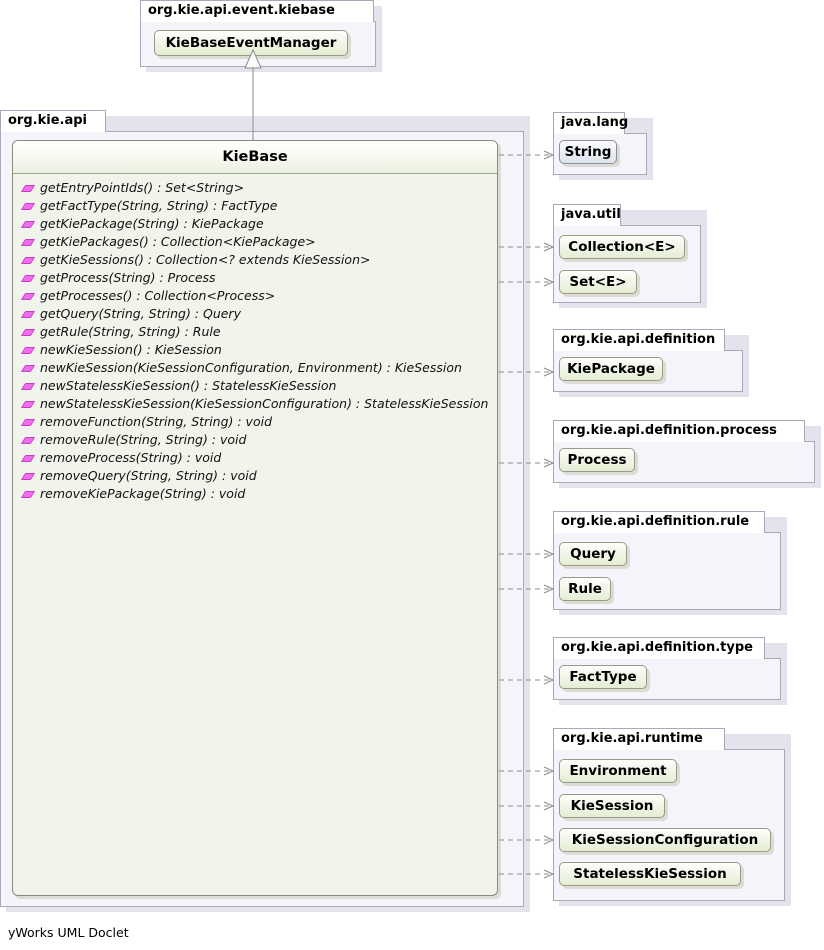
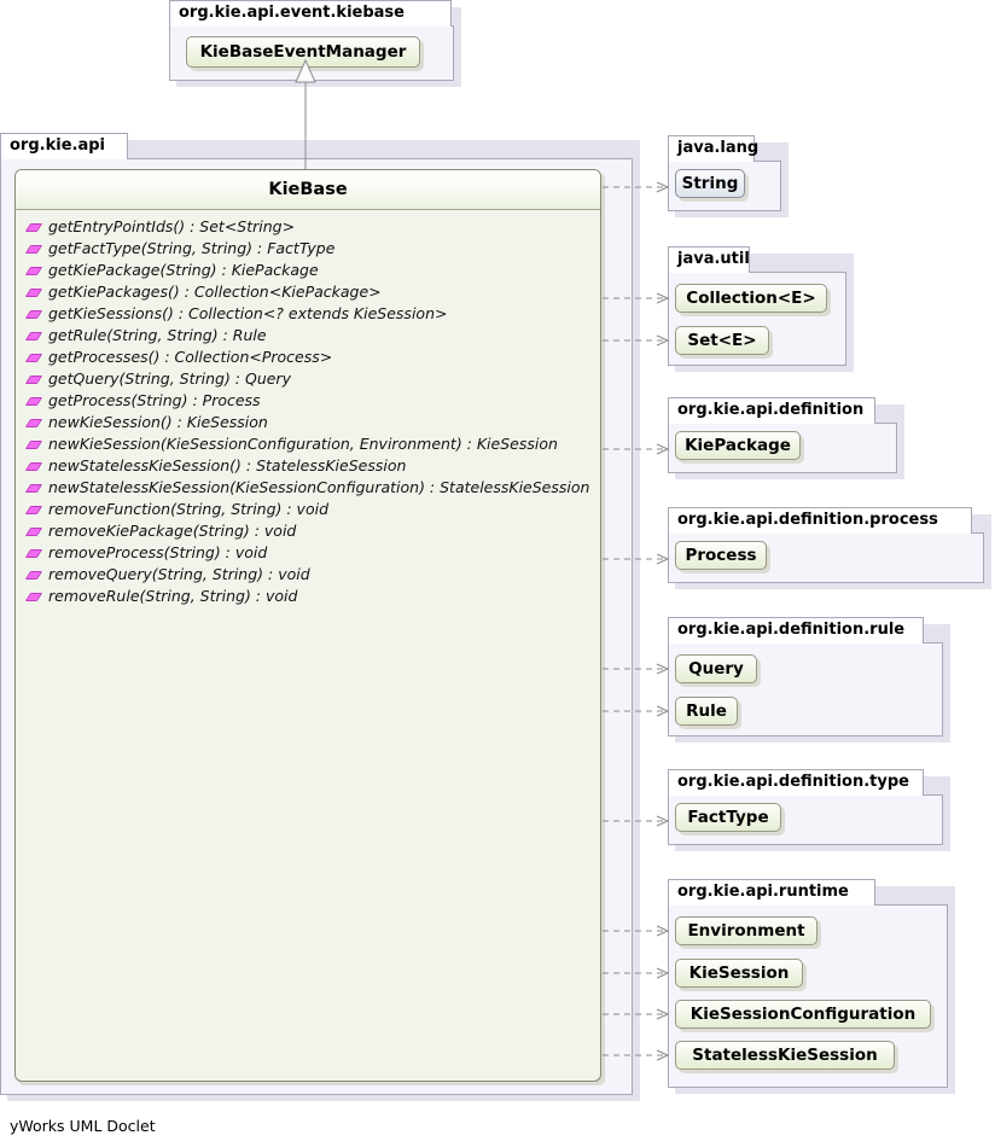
  org.kie.api.event.kiebase
  KieBaseEventManager
  org.kie.api
  KieBase
  getEntryPointIds() : Set<String>
  getFactType(String, String) : FactType
  getKiePackage(String) : KiePackage
  getKiePackages() : Collection<KiePackage>
  getKieSessions() : Collection<? extends KieSession>
- getProcess(String) : Process
+ getRule(String, String) : Rule
  getProcesses() : Collection<Process>
  getQuery(String, String) : Query
- getRule(String, String) : Rule
+ getProcess(String) : Process
  newKieSession() : KieSession
  newKieSession(KieSessionConfiguration, Environment) : KieSession
  newStatelessKieSession() : StatelessKieSession
  newStatelessKieSession(KieSessionConfiguration) : StatelessKieSession
  removeFunction(String, String) : void
- removeRule(String, String) : void
+ removeKiePackage(String) : void
  removeProcess(String) : void
  removeQuery(String, String) : void
- removeKiePackage(String) : void
+ removeRule(String, String) : void
  java.lang
  String
  java.util
  Collection<E>
  Set<E>
  org.kie.api.definition
  KiePackage
  org.kie.api.definition.process
  Process
  org.kie.api.definition.rule
  Query
  Rule
  org.kie.api.definition.type
  FactType
  org.kie.api.runtime
  Environment
  KieSession
  KieSessionConfiguration
  StatelessKieSession
  yWorks UML Doclet
